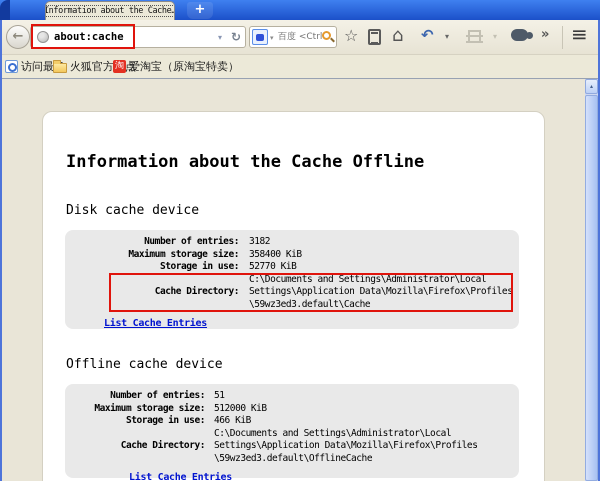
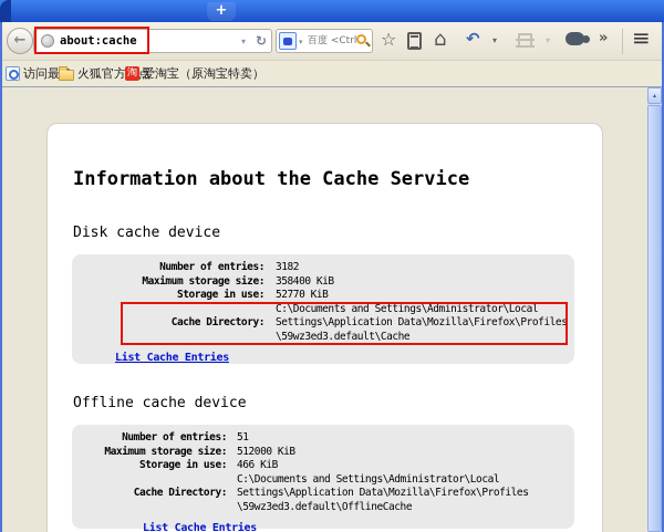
- Information about the Cache…
  +
  ←
  about:cache
  ▾
  ↻
  ▾
  百度 <Ctrl
  ☆
  ⌂
  ↶
  ▾
  ▾
  »
  ≡
  访问最
  火狐官方点
  淘
  爱淘宝（原淘宝特卖）
- Information about the Cache Offline
+ Information about the Cache Service
  Disk cache device
  Number of entries:
  3182
  Maximum storage size:
  358400 KiB
  Storage in use:
  52770 KiB
  Cache Directory:
  C:\Documents and Settings\Administrator\Local
  Settings\Application Data\Mozilla\Firefox\Profiles
  \59wz3ed3.default\Cache
  List Cache Entries
  Offline cache device
  Number of entries:
  51
  Maximum storage size:
  512000 KiB
  Storage in use:
  466 KiB
  Cache Directory:
  C:\Documents and Settings\Administrator\Local
  Settings\Application Data\Mozilla\Firefox\Profiles
  \59wz3ed3.default\OfflineCache
  List Cache Entries
